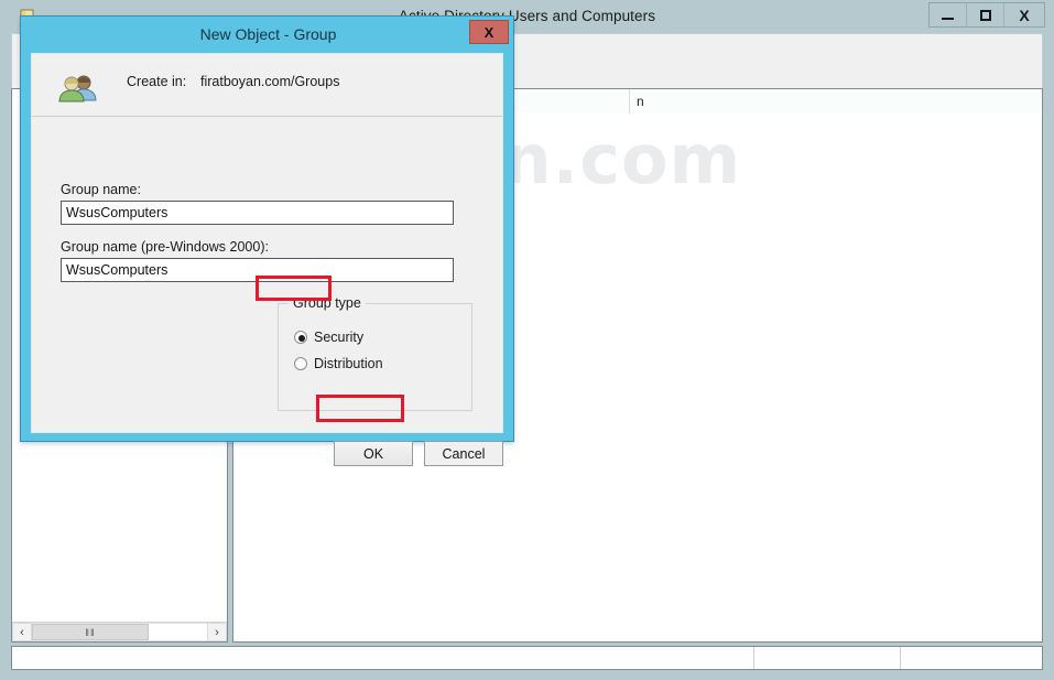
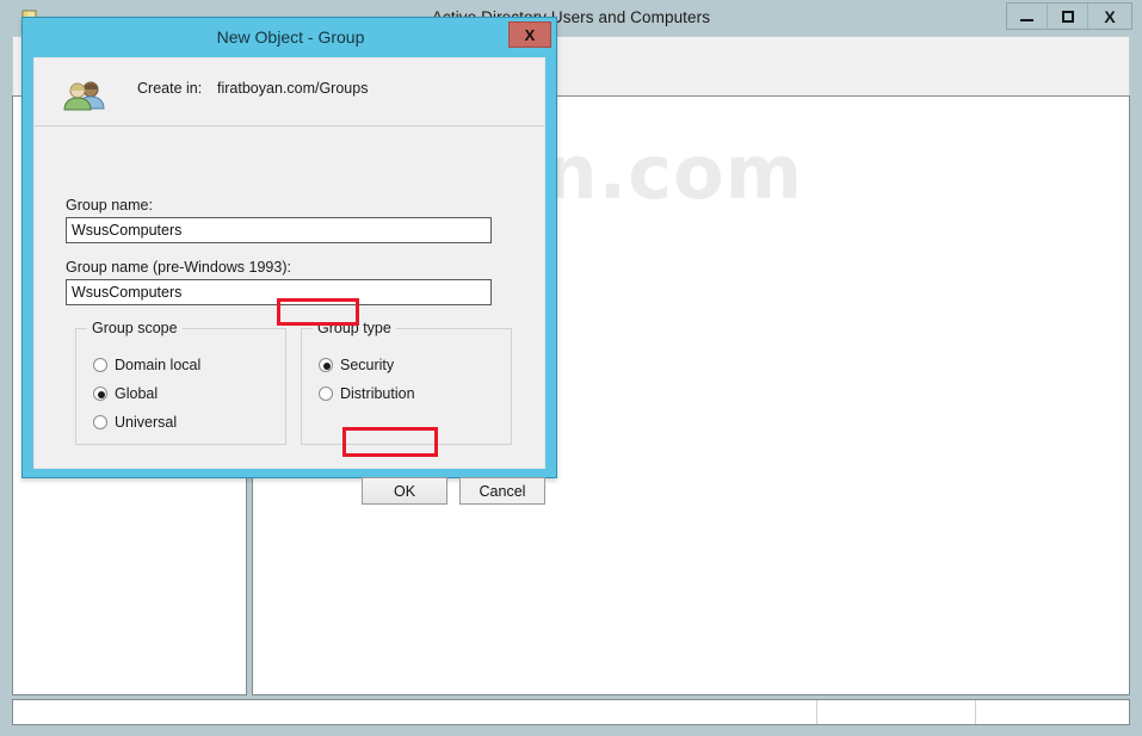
  X
- ‹
- ‖‖
- ›
- n
  New Object - Group
  X
  Create in:
  firatboyan.com/Groups
  Group name:
  WsusComputers
- Group name (pre-Windows 2000):
+ Group name (pre-Windows 1993):
  WsusComputers
+ Group scope
+ Domain local
+ Global
+ Universal
  Group type
  Security
  Distribution
  OK
  Cancel
